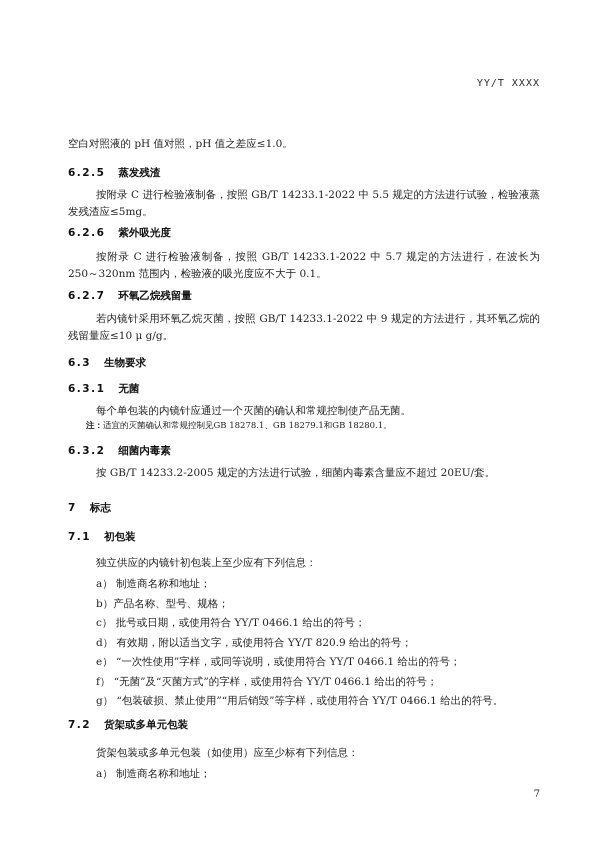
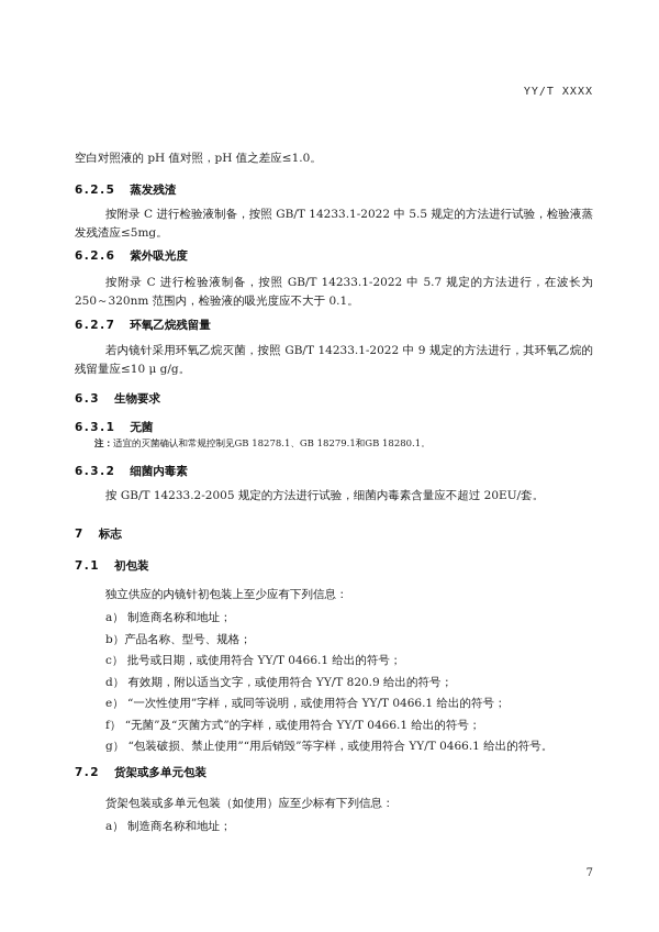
  YY/T XXXX
  空白对照液的 pH 值对照，pH 值之差应≤1.0。
  6.2.5
  蒸发残渣
  按附录 C 进行检验液制备，按照 GB/T 14233.1-2022 中 5.5 规定的方法进行试验，检验液蒸发残渣应≤5mg。
  6.2.6
  紫外吸光度
  按附录 C 进行检验液制备，按照 GB/T 14233.1-2022 中 5.7 规定的方法进行，在波长为 250～320nm 范围内，检验液的吸光度应不大于 0.1。
  6.2.7
  环氧乙烷残留量
  若内镜针采用环氧乙烷灭菌，按照 GB/T 14233.1-2022 中 9 规定的方法进行，其环氧乙烷的残留量应≤10 μ g/g。
  6.3
  生物要求
  6.3.1
  无菌
- 每个单包装的内镜针应通过一个灭菌的确认和常规控制使产品无菌。
  注：适宜的灭菌确认和常规控制见GB 18278.1、GB 18279.1和GB 18280.1。
  6.3.2
  细菌内毒素
  按 GB/T 14233.2-2005 规定的方法进行试验，细菌内毒素含量应不超过 20EU/套。
  7
  标志
  7.1
  初包装
  独立供应的内镜针初包装上至少应有下列信息：
  a） 制造商名称和地址；
  b）产品名称、型号、规格；
  c） 批号或日期，或使用符合 YY/T 0466.1 给出的符号；
  d） 有效期，附以适当文字，或使用符合 YY/T 820.9 给出的符号；
  e） “一次性使用”字样，或同等说明，或使用符合 YY/T 0466.1 给出的符号；
  f） “无菌”及“灭菌方式”的字样，或使用符合 YY/T 0466.1 给出的符号；
  g） “包装破损、禁止使用”“用后销毁”等字样，或使用符合 YY/T 0466.1 给出的符号。
  7.2
  货架或多单元包装
  货架包装或多单元包装（如使用）应至少标有下列信息：
  a） 制造商名称和地址；
  7
